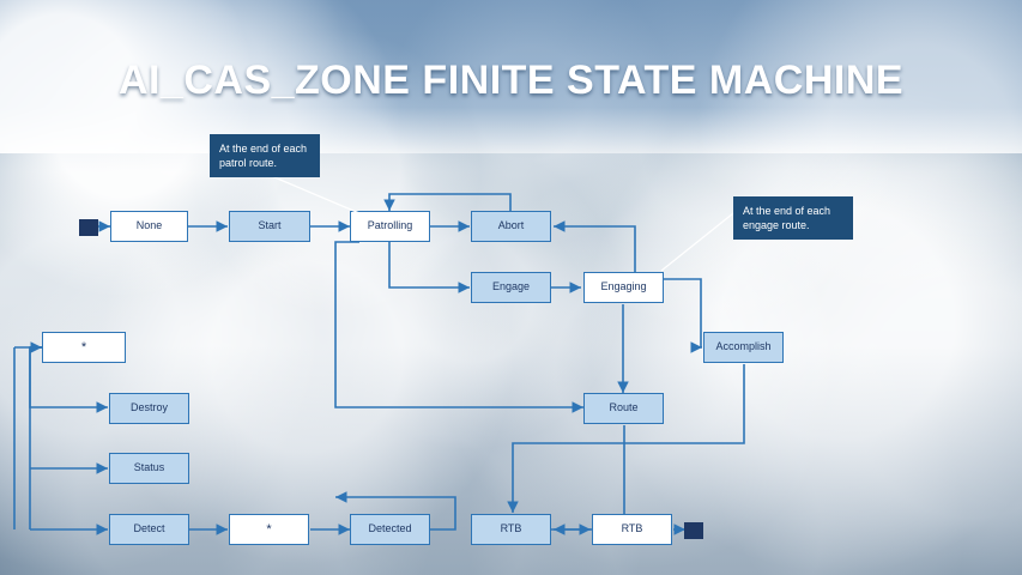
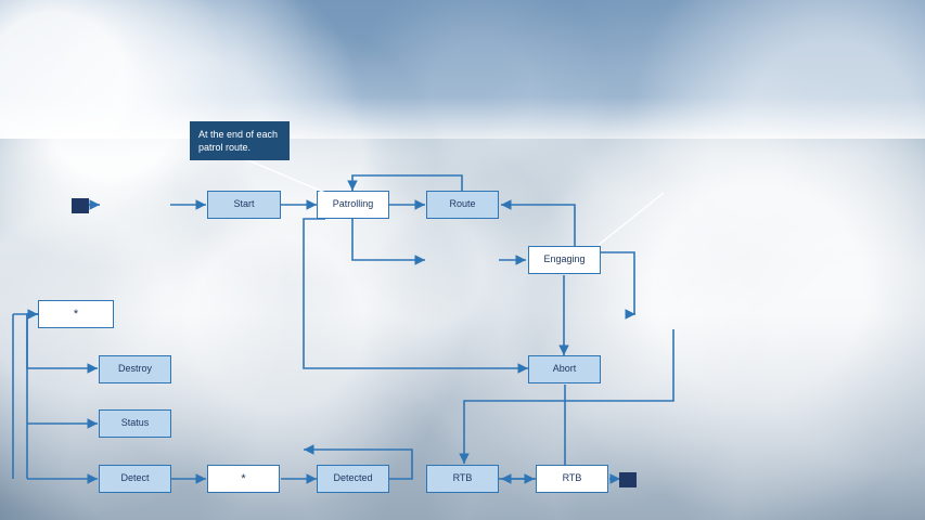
- AI_CAS_ZONE FINITE STATE MACHINE
- None
  Start
  Patrolling
- Abort
+ Route
- Engage
  Engaging
- Accomplish
- Route
+ Abort
  *
  Destroy
  Status
  Detect
  *
  Detected
  RTB
  RTB
  At the end of each patrol route.
- At the end of each engage route.
